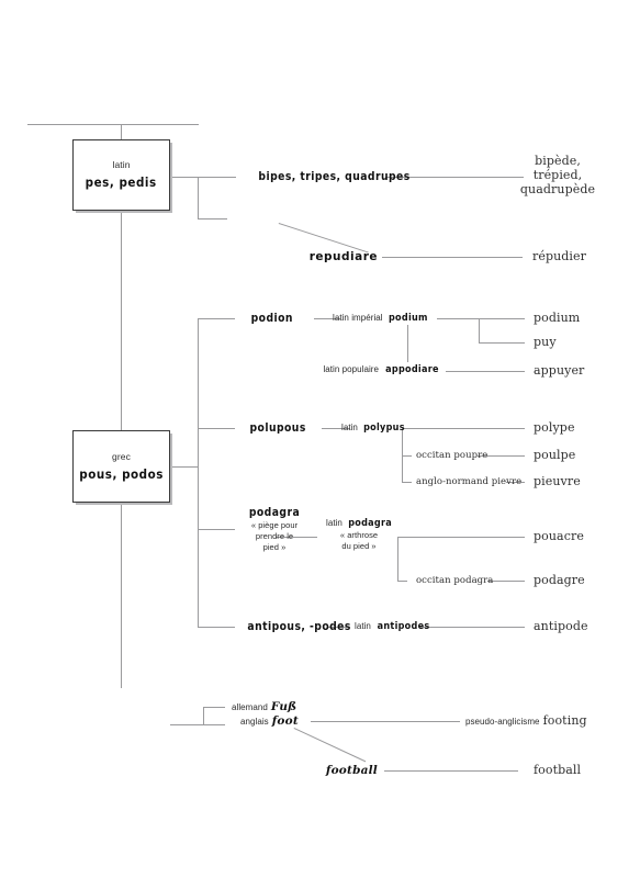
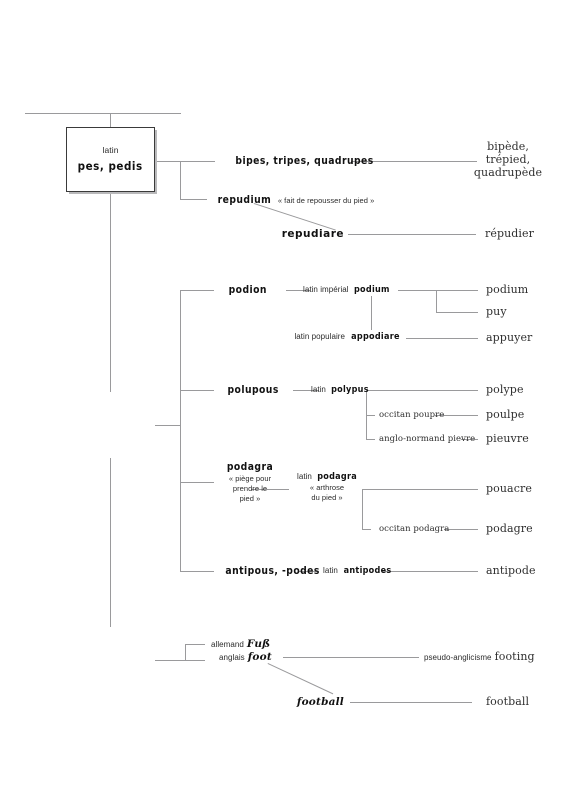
  latin
  pes, pedis
- grec
- pous, podos
  bipes, tripes, quadrupes
  bipède,
  trépied,
  quadrupède
+ repudium
+ « fait de repousser du pied »
  repudiare
  répudier
  podion
  latin impérial
  podium
  podium
  puy
  latin populaire
  appodiare
  appuyer
  polupous
  latin
  polypus
  polype
  occitan poupre
  poulpe
  anglo-normand pievre
  pieuvre
  podagra
  « piège pour
  prendre le
  pied »
  latin
  podagra
  « arthrose
  du pied »
  pouacre
  occitan podagra
  podagre
  antipous, -podes
  latin
  antipodes
  antipode
  allemand
  Fuß
  anglais
  foot
  pseudo-anglicisme
  footing
  football
  football
